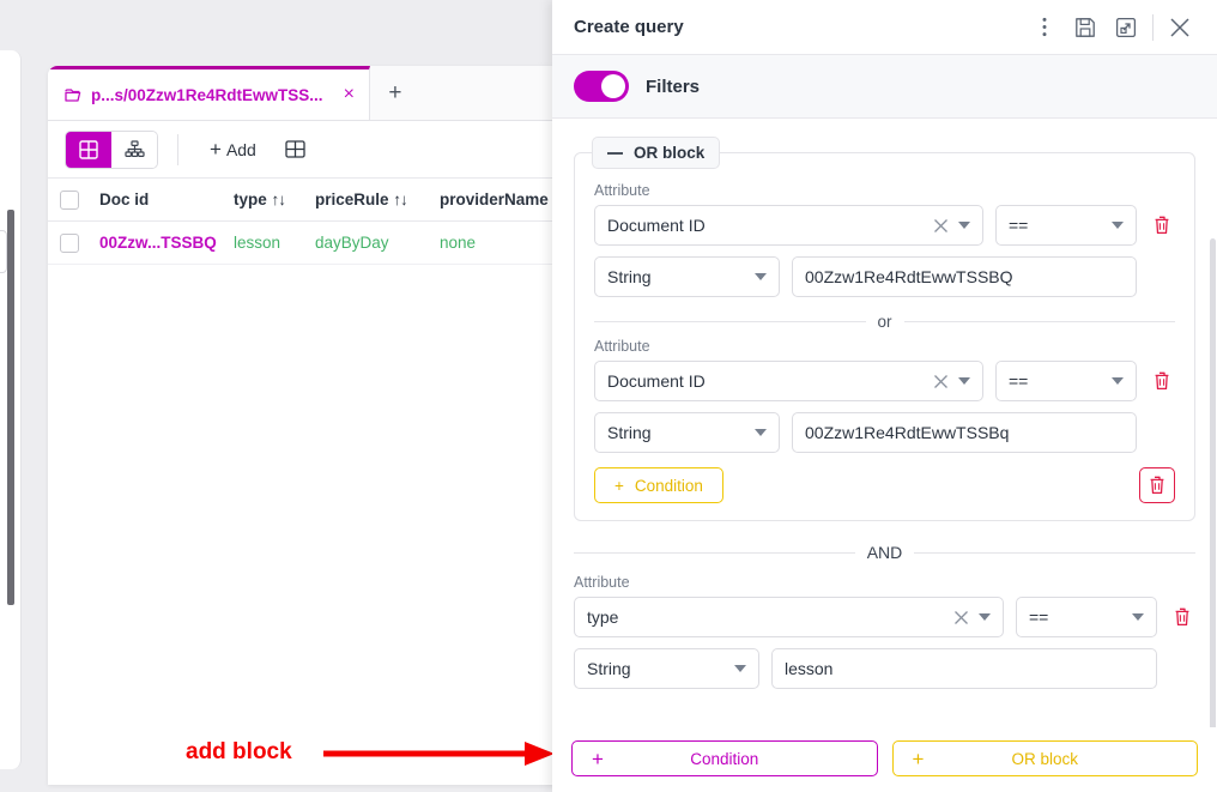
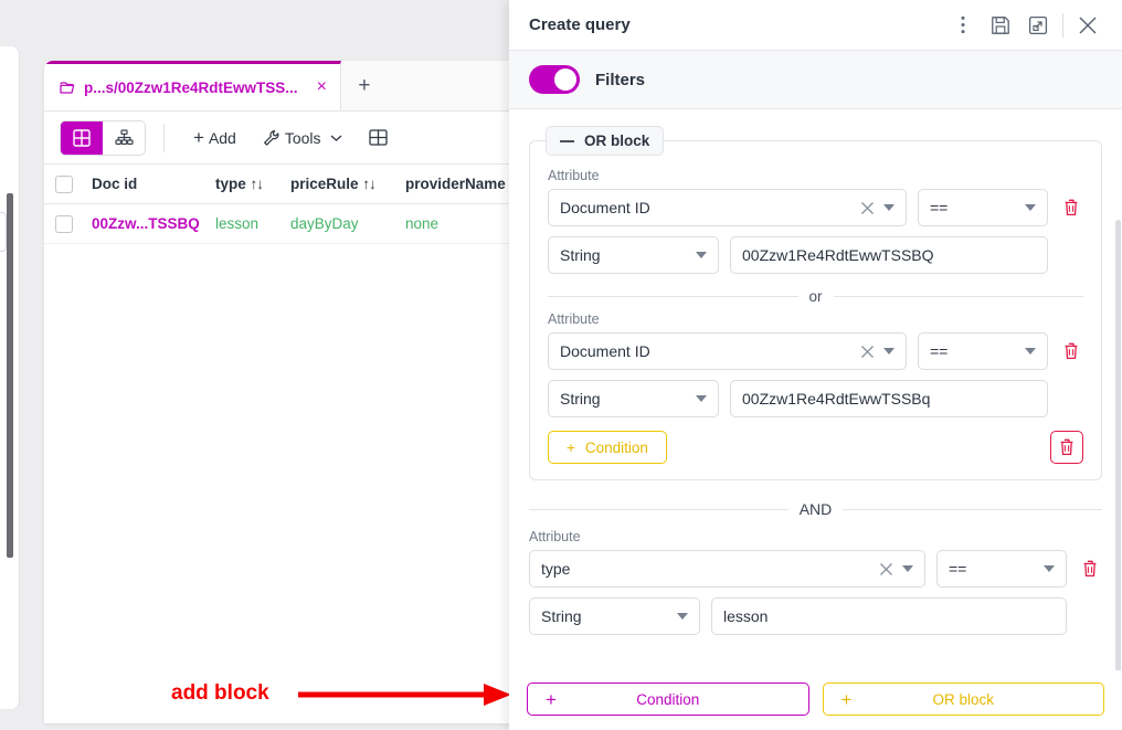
  p...s/00Zzw1Re4RdtEwwTSS...
  ×
  +
  +
  Add
+ Tools
  Doc id
  type ↑↓
  priceRule ↑↓
  providerName
  00Zzw...TSSBQ
  lesson
  dayByDay
  none
  add block
  Create query
  Filters
  OR block
  Attribute
  Document ID
  ==
  String
  00Zzw1Re4RdtEwwTSSBQ
  or
  Attribute
  Document ID
  ==
  String
  00Zzw1Re4RdtEwwTSSBq
  +
  Condition
  AND
  Attribute
  type
  ==
  String
  lesson
  +
  Condition
  +
  OR block
